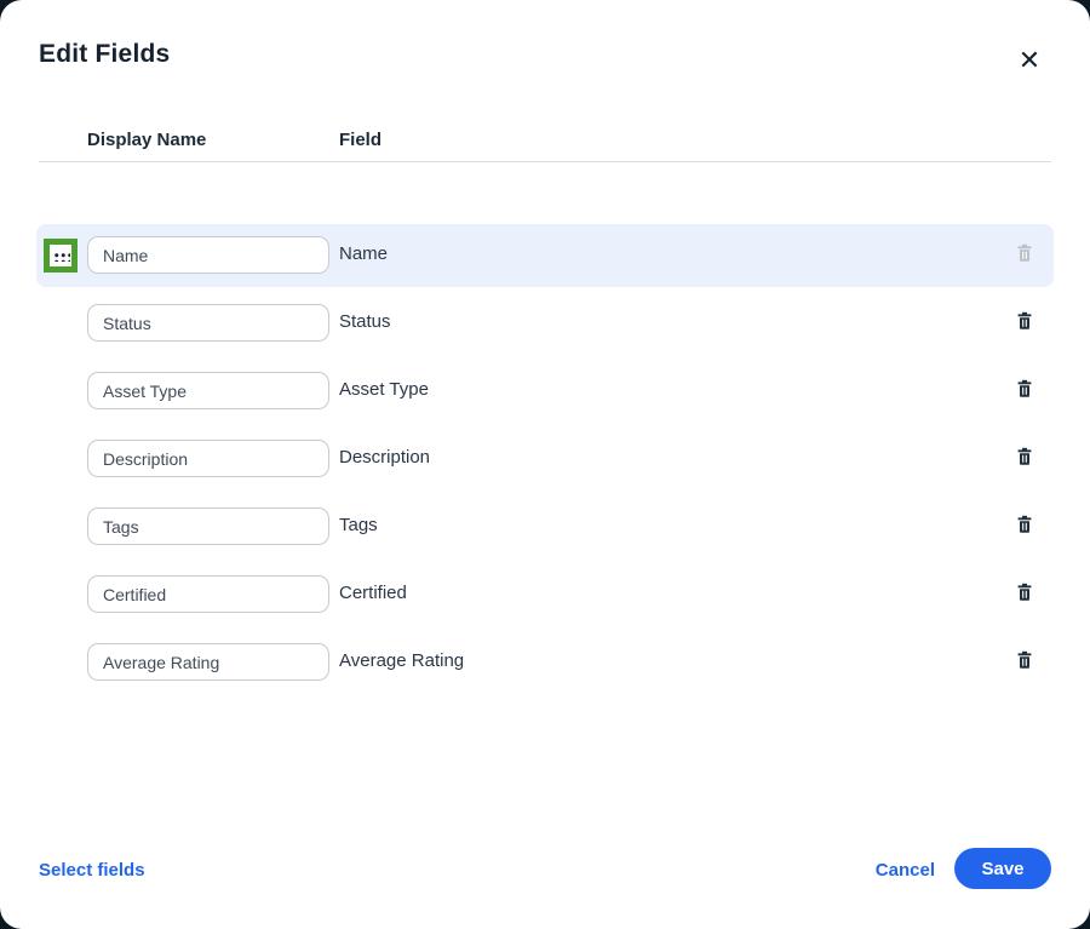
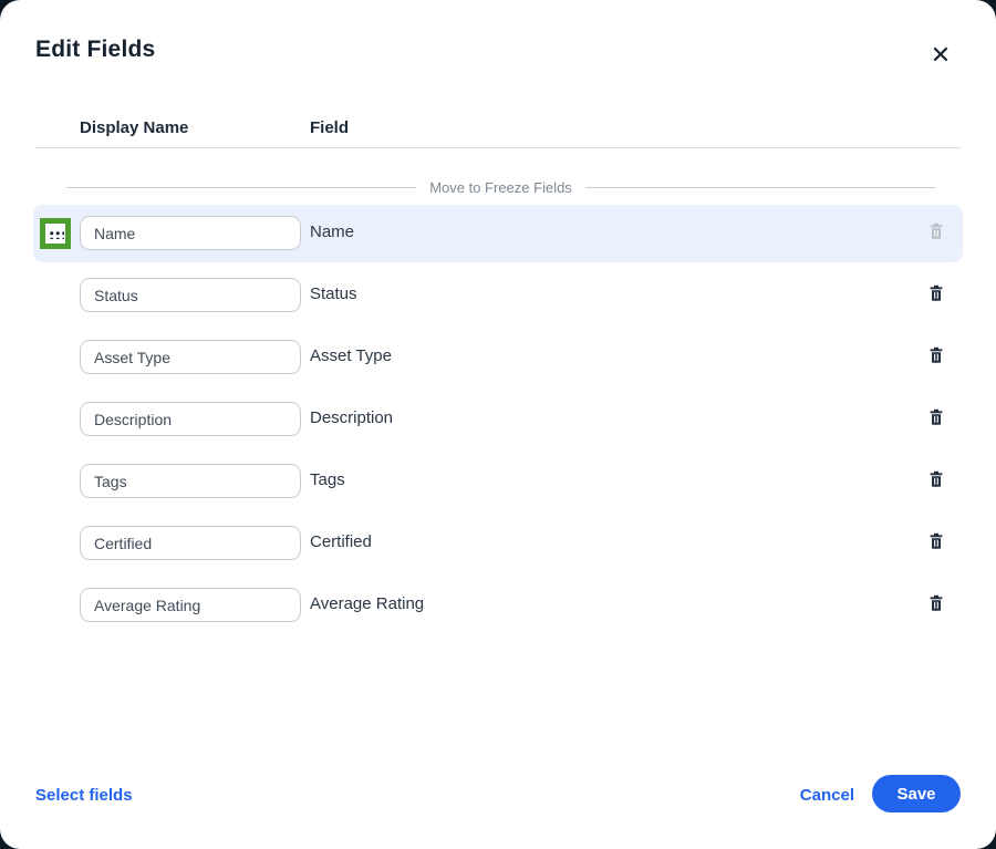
  Edit Fields
  ✕
  Display Name
  Field
+ Move to Freeze Fields
  Name
  Name
  Status
  Status
  Asset Type
  Asset Type
  Description
  Description
  Tags
  Tags
  Certified
  Certified
  Average Rating
  Average Rating
  Select fields
  Cancel
  Save
